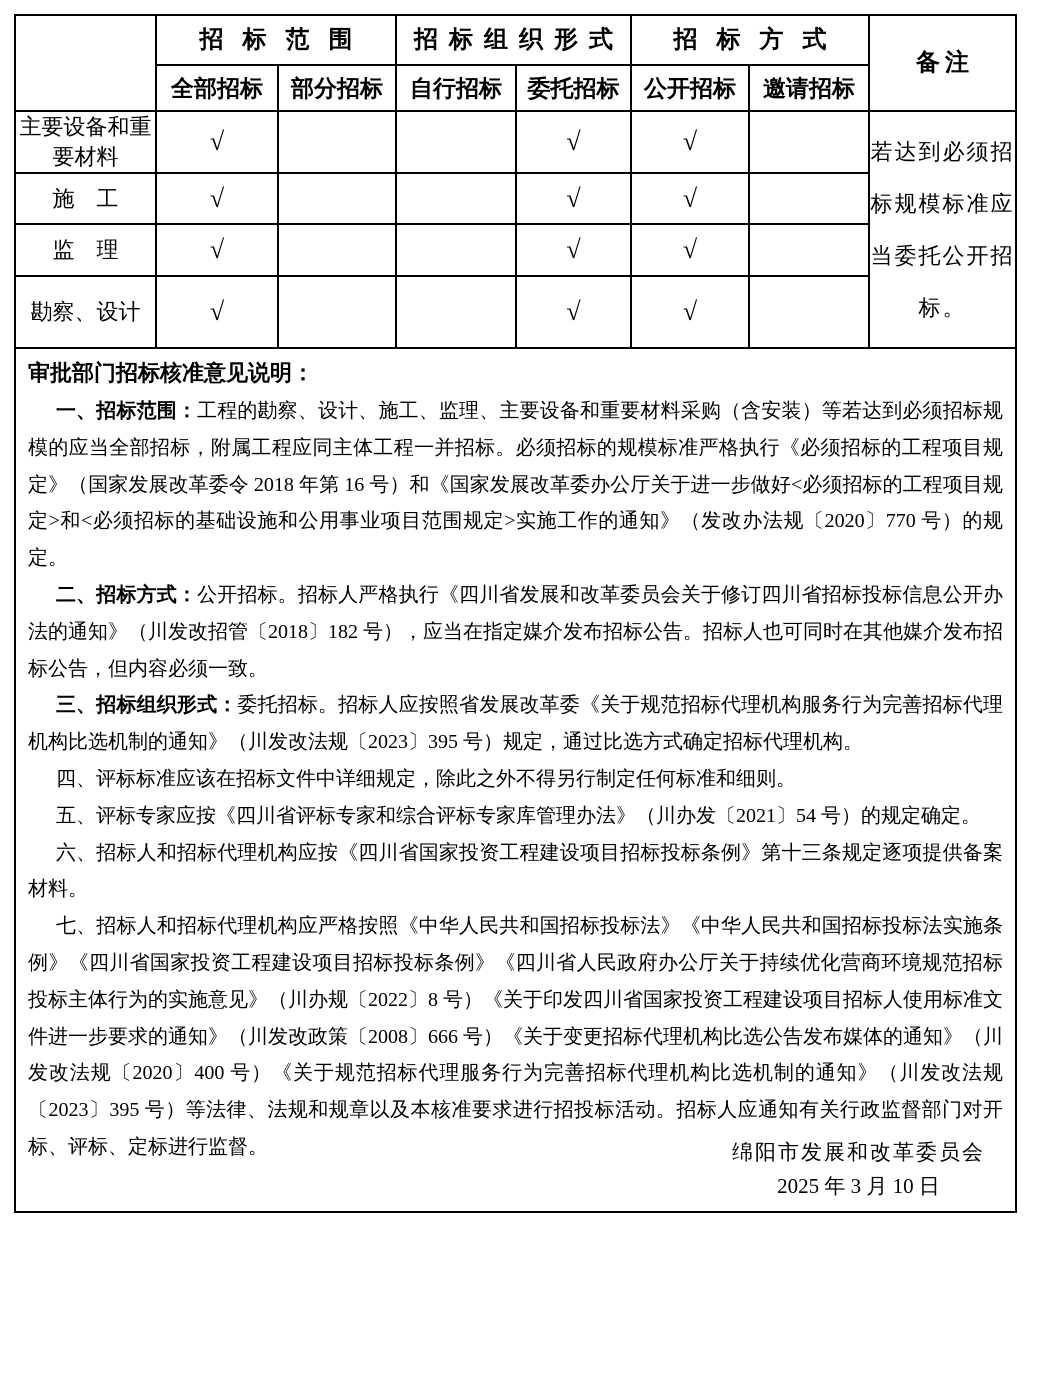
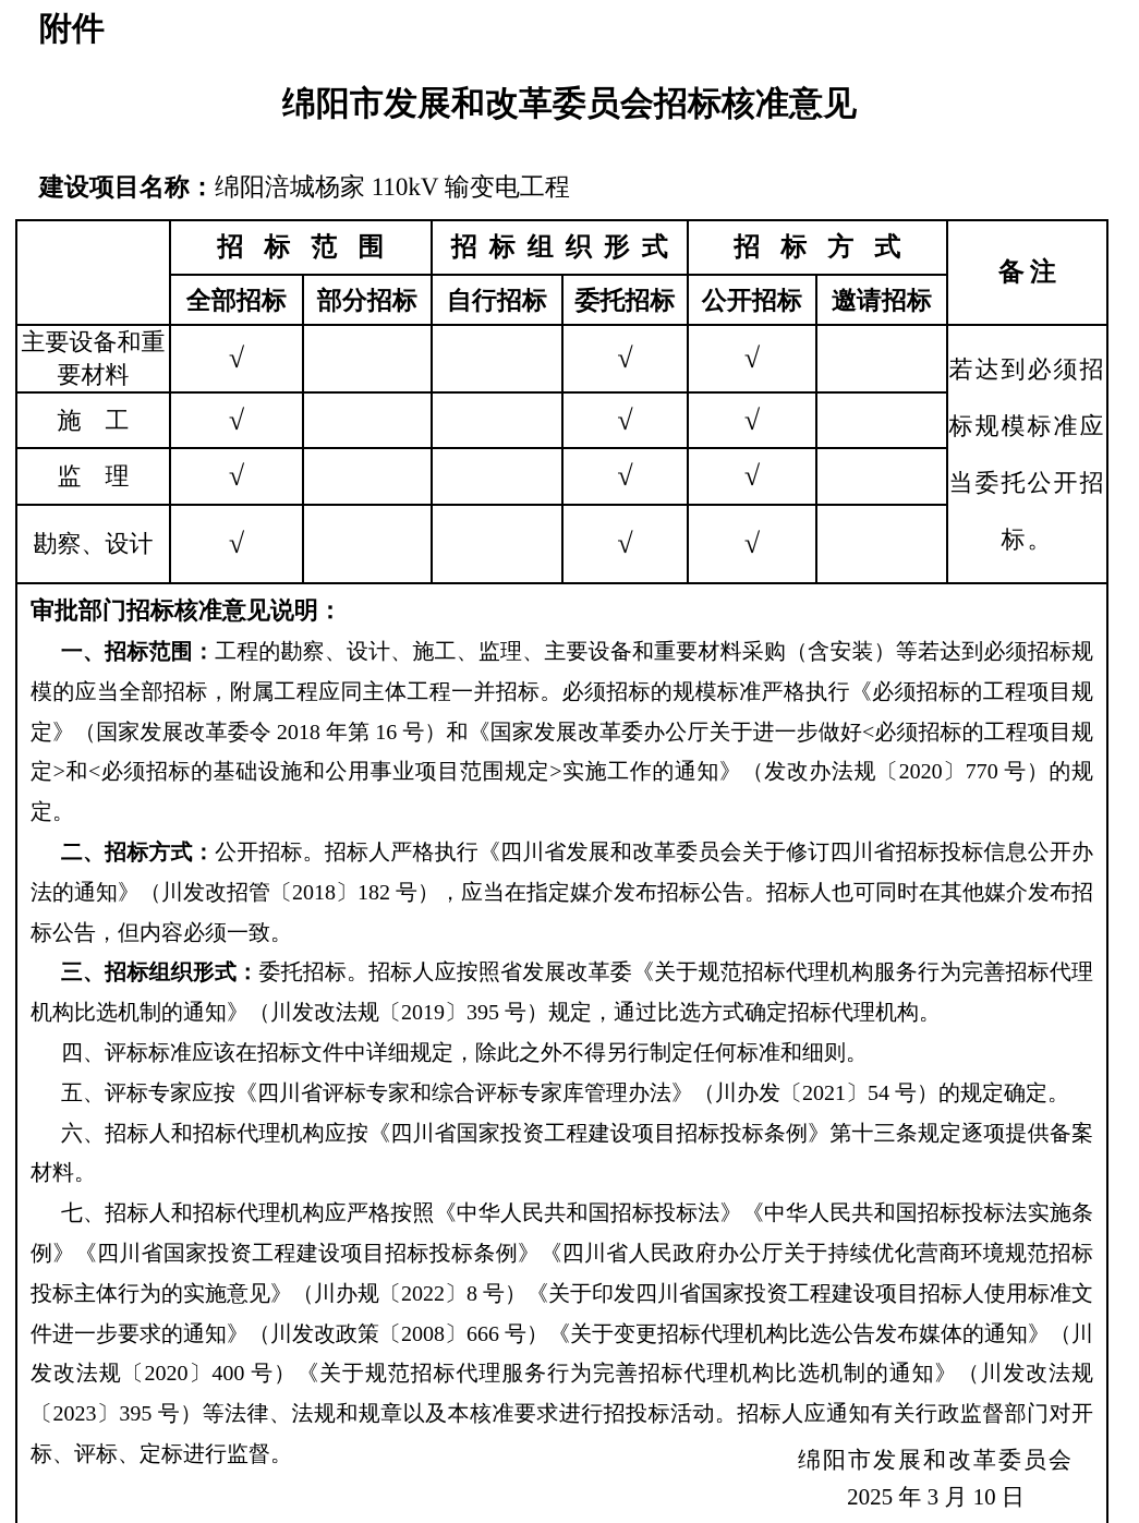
+ 附件
+ 绵阳市发展和改革委员会招标核准意见
+ 建设项目名称：绵阳涪城杨家 110kV 输变电工程
  	招标范围	招标组织形式	招标方式	备注
  全部招标	部分招标	自行招标	委托招标	公开招标	邀请招标
  主要设备和重要材料	√			√	√		若达到必须招标规模标准应当委托公开招标。
  施 工	√			√	√
  监 理	√			√	√
  勘察、设计	√			√	√
- 审批部门招标核准意见说明： 一、招标范围：工程的勘察、设计、施工、监理、主要设备和重要材料采购（含安装）等若达到必须招标规模的应当全部招标，附属工程应同主体工程一并招标。必须招标的规模标准严格执行《必须招标的工程项目规定》（国家发展改革委令 2018 年第 16 号）和《国家发展改革委办公厅关于进一步做好<必须招标的工程项目规定>和<必须招标的基础设施和公用事业项目范围规定>实施工作的通知》（发改办法规〔2020〕770 号）的规定。 二、招标方式：公开招标。招标人严格执行《四川省发展和改革委员会关于修订四川省招标投标信息公开办法的通知》（川发改招管〔2018〕182 号），应当在指定媒介发布招标公告。招标人也可同时在其他媒介发布招标公告，但内容必须一致。 三、招标组织形式：委托招标。招标人应按照省发展改革委《关于规范招标代理机构服务行为完善招标代理机构比选机制的通知》（川发改法规〔2023〕395 号）规定，通过比选方式确定招标代理机构。 四、评标标准应该在招标文件中详细规定，除此之外不得另行制定任何标准和细则。 五、评标专家应按《四川省评标专家和综合评标专家库管理办法》（川办发〔2021〕54 号）的规定确定。 六、招标人和招标代理机构应按《四川省国家投资工程建设项目招标投标条例》第十三条规定逐项提供备案材料。 七、招标人和招标代理机构应严格按照《中华人民共和国招标投标法》《中华人民共和国招标投标法实施条例》《四川省国家投资工程建设项目招标投标条例》《四川省人民政府办公厅关于持续优化营商环境规范招标投标主体行为的实施意见》（川办规〔2022〕8 号）《关于印发四川省国家投资工程建设项目招标人使用标准文件进一步要求的通知》（川发改政策〔2008〕666 号）《关于变更招标代理机构比选公告发布媒体的通知》（川发改法规〔2020〕400 号）《关于规范招标代理服务行为完善招标代理机构比选机制的通知》（川发改法规〔2023〕395 号）等法律、法规和规章以及本核准要求进行招投标活动。招标人应通知有关行政监督部门对开标、评标、定标进行监督。 绵阳市发展和改革委员会 2025 年 3 月 10 日
+ 审批部门招标核准意见说明： 一、招标范围：工程的勘察、设计、施工、监理、主要设备和重要材料采购（含安装）等若达到必须招标规模的应当全部招标，附属工程应同主体工程一并招标。必须招标的规模标准严格执行《必须招标的工程项目规定》（国家发展改革委令 2018 年第 16 号）和《国家发展改革委办公厅关于进一步做好<必须招标的工程项目规定>和<必须招标的基础设施和公用事业项目范围规定>实施工作的通知》（发改办法规〔2020〕770 号）的规定。 二、招标方式：公开招标。招标人严格执行《四川省发展和改革委员会关于修订四川省招标投标信息公开办法的通知》（川发改招管〔2018〕182 号），应当在指定媒介发布招标公告。招标人也可同时在其他媒介发布招标公告，但内容必须一致。 三、招标组织形式：委托招标。招标人应按照省发展改革委《关于规范招标代理机构服务行为完善招标代理机构比选机制的通知》（川发改法规〔2019〕395 号）规定，通过比选方式确定招标代理机构。 四、评标标准应该在招标文件中详细规定，除此之外不得另行制定任何标准和细则。 五、评标专家应按《四川省评标专家和综合评标专家库管理办法》（川办发〔2021〕54 号）的规定确定。 六、招标人和招标代理机构应按《四川省国家投资工程建设项目招标投标条例》第十三条规定逐项提供备案材料。 七、招标人和招标代理机构应严格按照《中华人民共和国招标投标法》《中华人民共和国招标投标法实施条例》《四川省国家投资工程建设项目招标投标条例》《四川省人民政府办公厅关于持续优化营商环境规范招标投标主体行为的实施意见》（川办规〔2022〕8 号）《关于印发四川省国家投资工程建设项目招标人使用标准文件进一步要求的通知》（川发改政策〔2008〕666 号）《关于变更招标代理机构比选公告发布媒体的通知》（川发改法规〔2020〕400 号）《关于规范招标代理服务行为完善招标代理机构比选机制的通知》（川发改法规〔2023〕395 号）等法律、法规和规章以及本核准要求进行招投标活动。招标人应通知有关行政监督部门对开标、评标、定标进行监督。 绵阳市发展和改革委员会 2025 年 3 月 10 日
